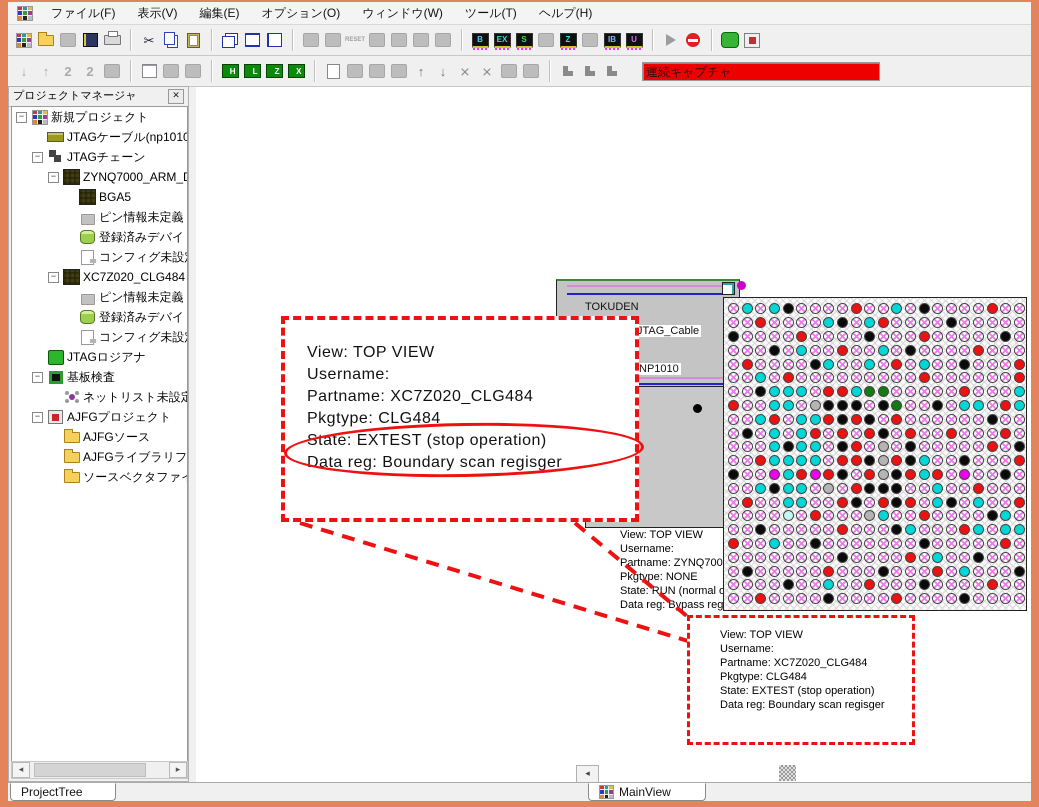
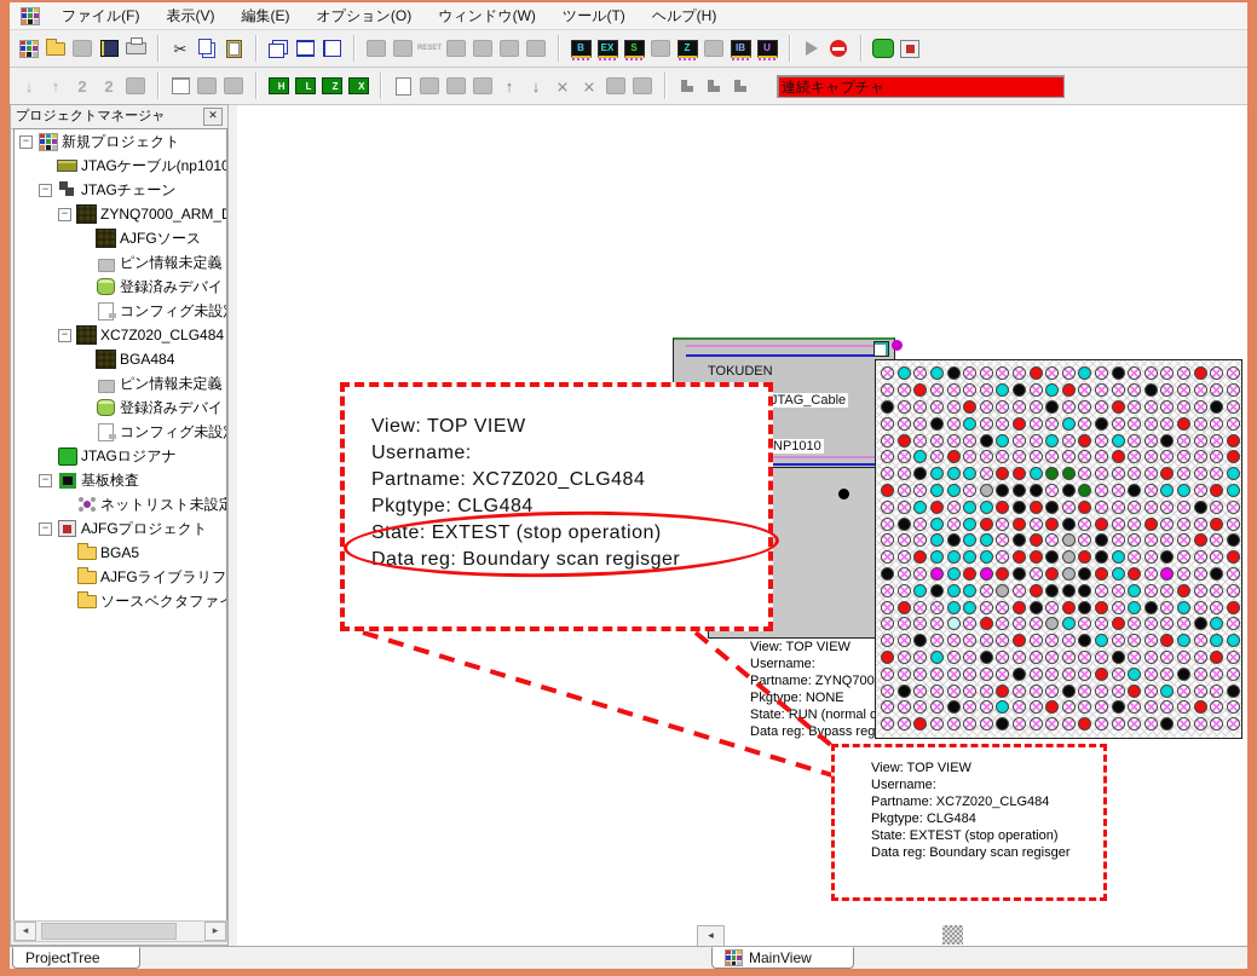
  ファイル(F) 表示(V) 編集(E) オプション(O) ウィンドウ(W) ツール(T) ヘルプ(H)
  ✂
  B
  EX
  S
  Z
  IB
  U
  ↓
  ↑
  2
  2
  H
  L
  Z
  X
  ↑
  ↓
  ⨯
  ⨯
  連続キャプチャ
  プロジェクトマネージャ
  ✕
  −
  新規プロジェクト
  JTAGケーブル(np1010
  −
  JTAGチェーン
  −
  ZYNQ7000_ARM_
- BGA5
+ AJFGソース
  ピン情報未定義
  登録済みデバイ
  コンフィグ未設
  −
  XC7Z020_CLG484
+ BGA484
  ピン情報未定義
  登録済みデバイ
  コンフィグ未設
  JTAGロジアナ
  −
  基板検査
  ネットリスト未設定
  −
  AJFGプロジェクト
- AJFGソース
+ BGA5
  AJFGライブラリフ
  ソースベクタファ
  ◂
  ▸
  TOKUDEN
  JTAG_Cable
  NP1010
  View: TOP VIEW
  Username:
  Pkgtype: NONE
  Data reg: Bypass reg
  View: TOP VIEW
  Username:
  Partname: XC7Z020_CLG484
  Pkgtype: CLG484
  State: EXTEST (stop operation)
  Data reg: Boundary scan regisger
  View: TOP VIEW
  Username:
  Partname: XC7Z020_CLG484
  Pkgtype: CLG484
  State: EXTEST (stop operation)
  Data reg: Boundary scan regisger
  ◂
  ProjectTree
  MainView
